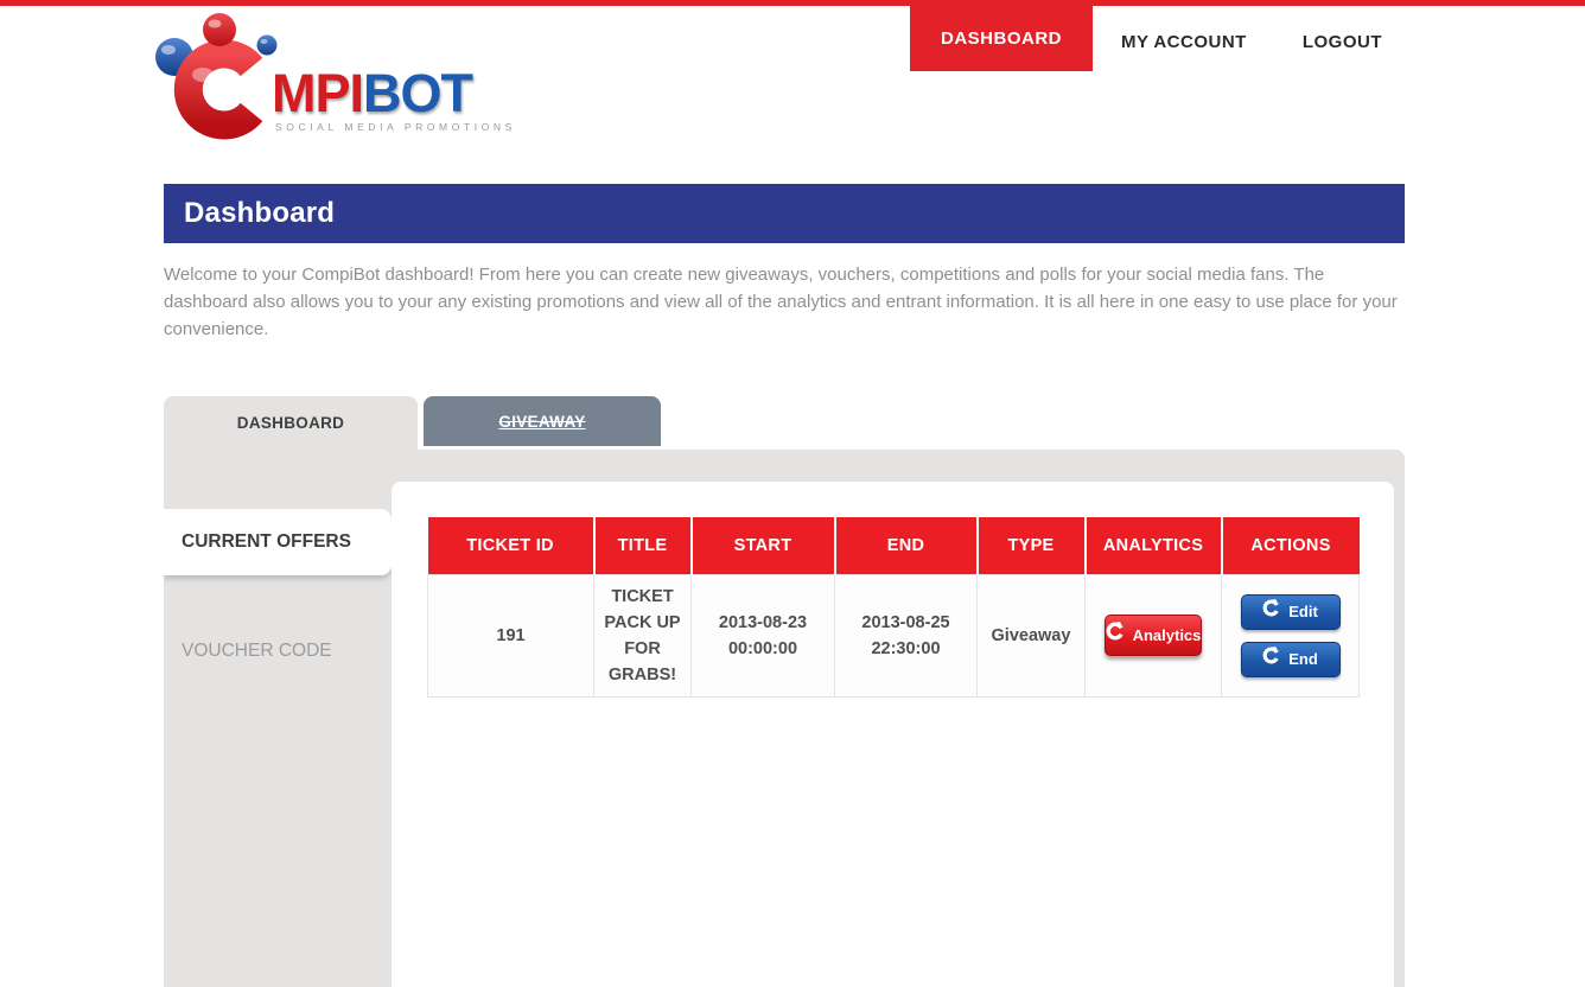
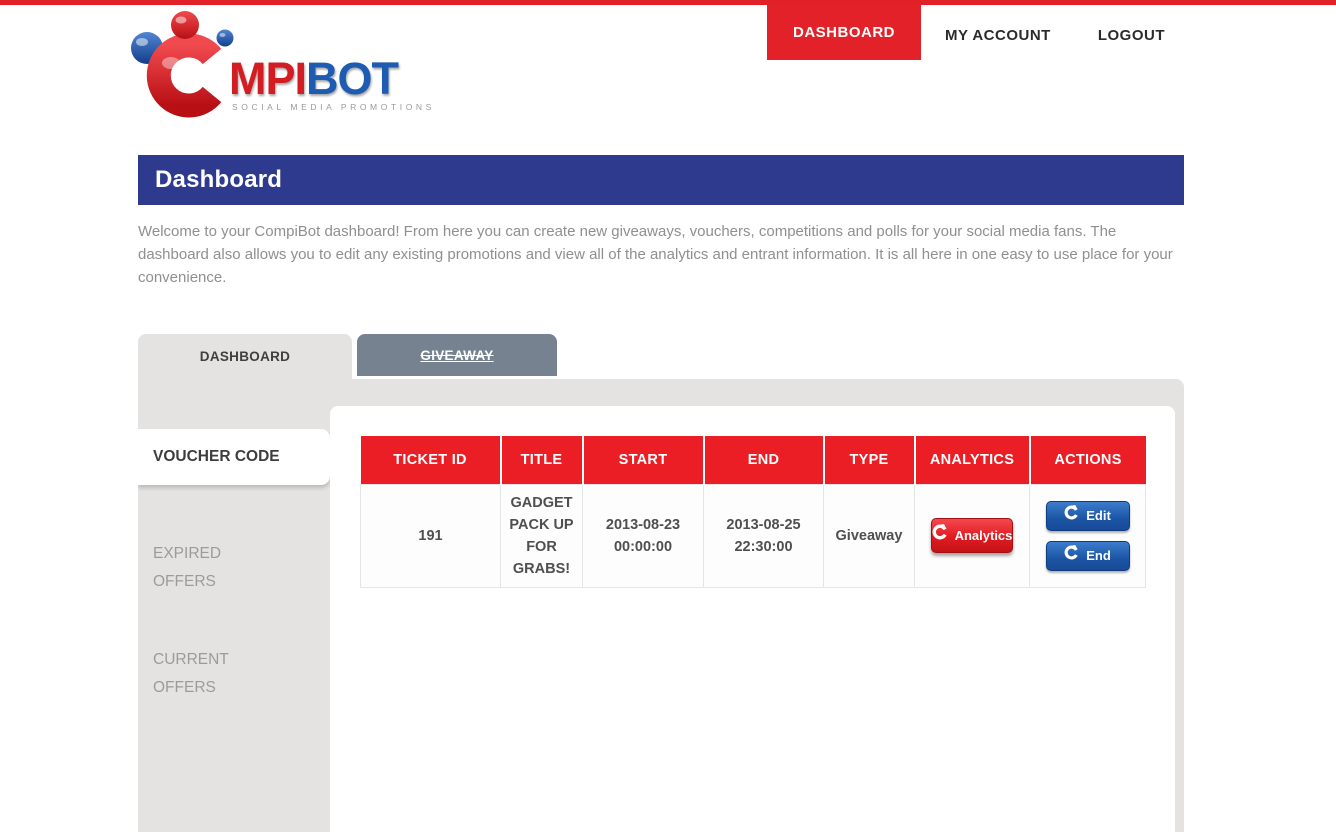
  MPIBOT
  SOCIAL MEDIA PROMOTIONS
  DASHBOARD
  MY ACCOUNT
  LOGOUT
  Dashboard
- Welcome to your CompiBot dashboard! From here you can create new giveaways, vouchers, competitions and polls for your social media fans. The dashboard also allows you to your any existing promotions and view all of the analytics and entrant information. It is all here in one easy to use place for your convenience.
+ Welcome to your CompiBot dashboard! From here you can create new giveaways, vouchers, competitions and polls for your social media fans. The dashboard also allows you to edit any existing promotions and view all of the analytics and entrant information. It is all here in one easy to use place for your convenience.
  DASHBOARD
  GIVEAWAY
- CURRENT OFFERS
+ VOUCHER CODE
+ EXPIRED OFFERS
- VOUCHER CODE
+ CURRENT OFFERS
  TICKET ID	TITLE	START	END	TYPE	ANALYTICS	ACTIONS
- 191	TICKET PACK UP FOR GRABS!	2013-08-23 00:00:00	2013-08-25 22:30:00	Giveaway	Analytics	Edit End
+ 191	GADGET PACK UP FOR GRABS!	2013-08-23 00:00:00	2013-08-25 22:30:00	Giveaway	Analytics	Edit End
